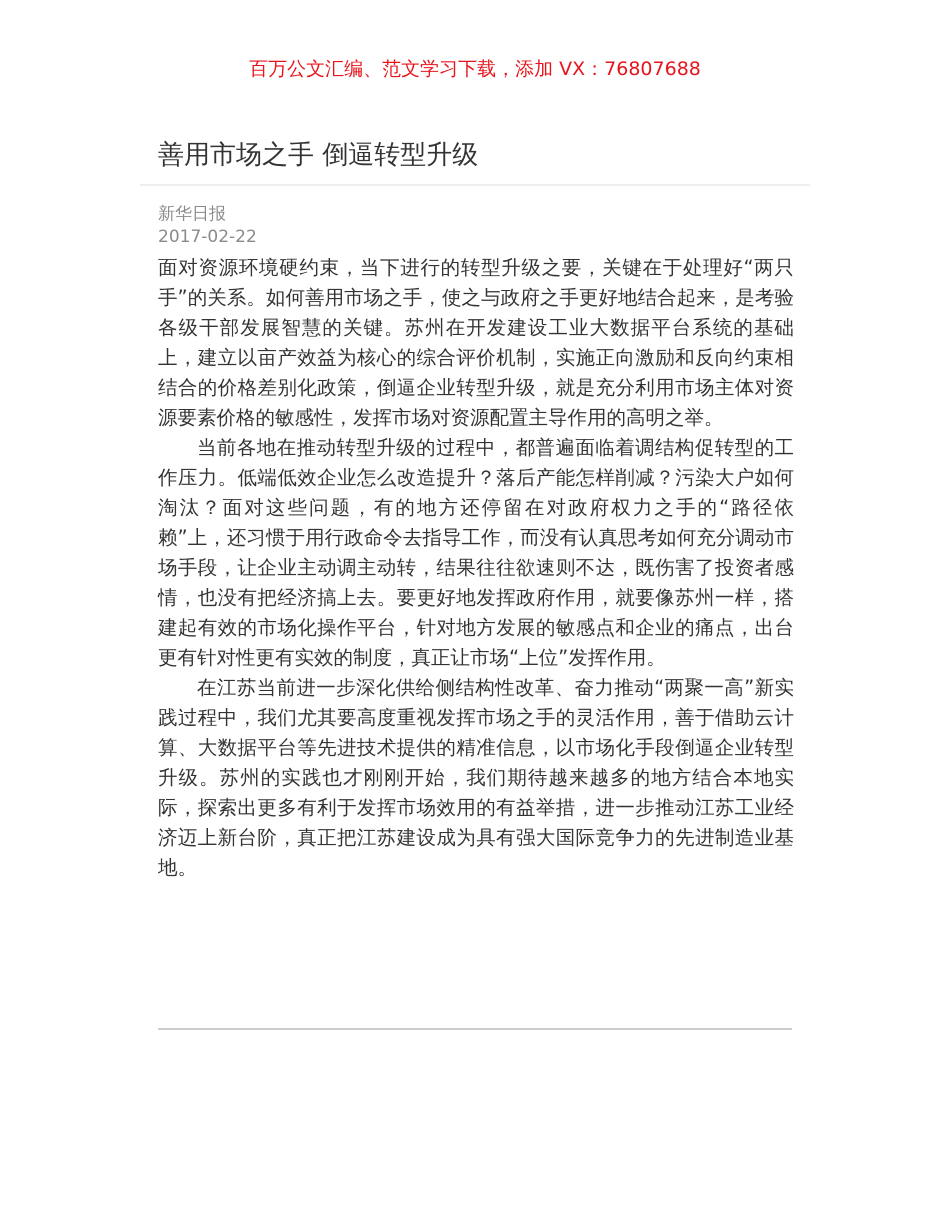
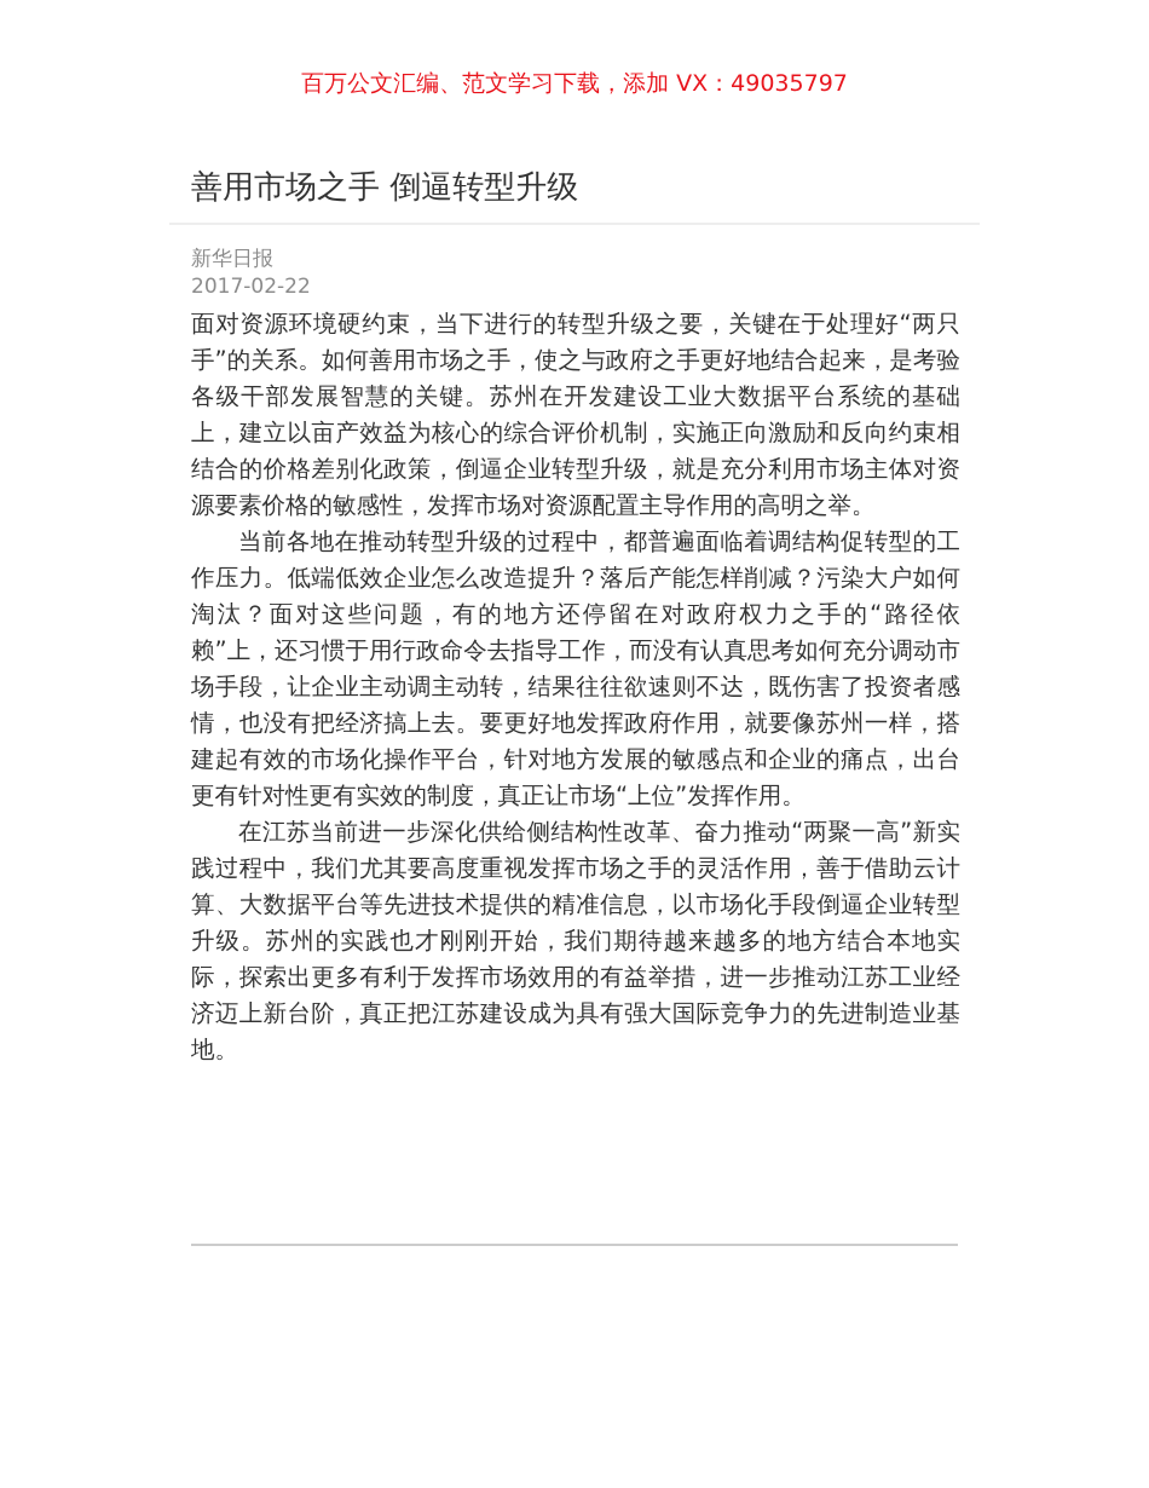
- 百万公文汇编、范文学习下载，添加 VX：76807688
+ 百万公文汇编、范文学习下载，添加 VX：49035797
  善用市场之手 倒逼转型升级
  新华日报
  2017-02-22
  面对资源环境硬约束，当下进行的转型升级之要，关键在于处理好“两只手”的关系。如何善用市场之手，使之与政府之手更好地结合起来，是考验各级干部发展智慧的关键。苏州在开发建设工业大数据平台系统的基础上，建立以亩产效益为核心的综合评价机制，实施正向激励和反向约束相结合的价格差别化政策，倒逼企业转型升级，就是充分利用市场主体对资源要素价格的敏感性，发挥市场对资源配置主导作用的高明之举。
  当前各地在推动转型升级的过程中，都普遍面临着调结构促转型的工作压力。低端低效企业怎么改造提升？落后产能怎样削减？污染大户如何淘汰？面对这些问题，有的地方还停留在对政府权力之手的“路径依赖”上，还习惯于用行政命令去指导工作，而没有认真思考如何充分调动市场手段，让企业主动调主动转，结果往往欲速则不达，既伤害了投资者感情，也没有把经济搞上去。要更好地发挥政府作用，就要像苏州一样，搭建起有效的市场化操作平台，针对地方发展的敏感点和企业的痛点，出台更有针对性更有实效的制度，真正让市场“上位”发挥作用。
  在江苏当前进一步深化供给侧结构性改革、奋力推动“两聚一高”新实践过程中，我们尤其要高度重视发挥市场之手的灵活作用，善于借助云计算、大数据平台等先进技术提供的精准信息，以市场化手段倒逼企业转型升级。苏州的实践也才刚刚开始，我们期待越来越多的地方结合本地实际，探索出更多有利于发挥市场效用的有益举措，进一步推动江苏工业经济迈上新台阶，真正把江苏建设成为具有强大国际竞争力的先进制造业基地。
